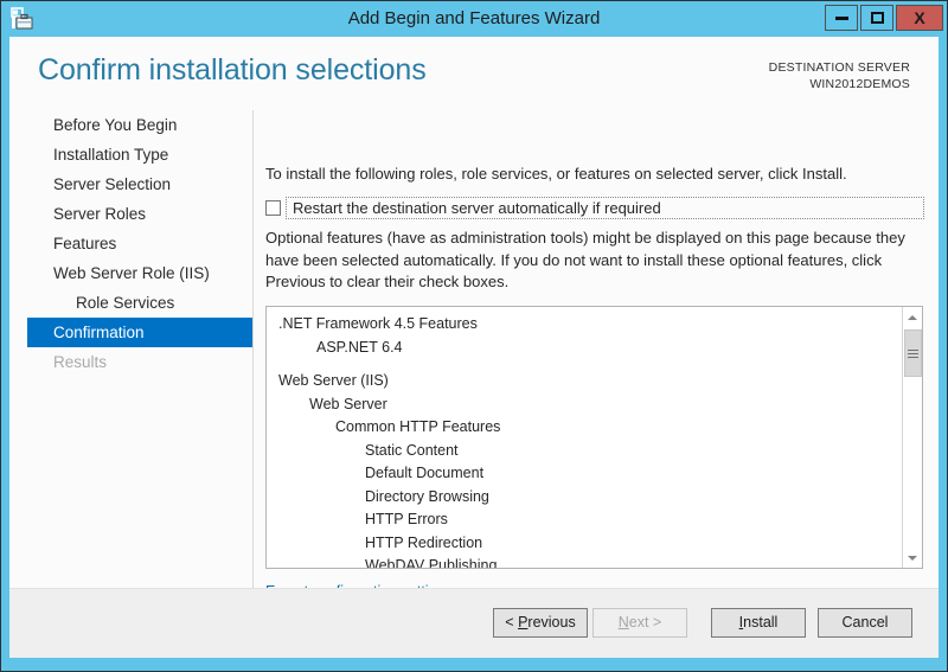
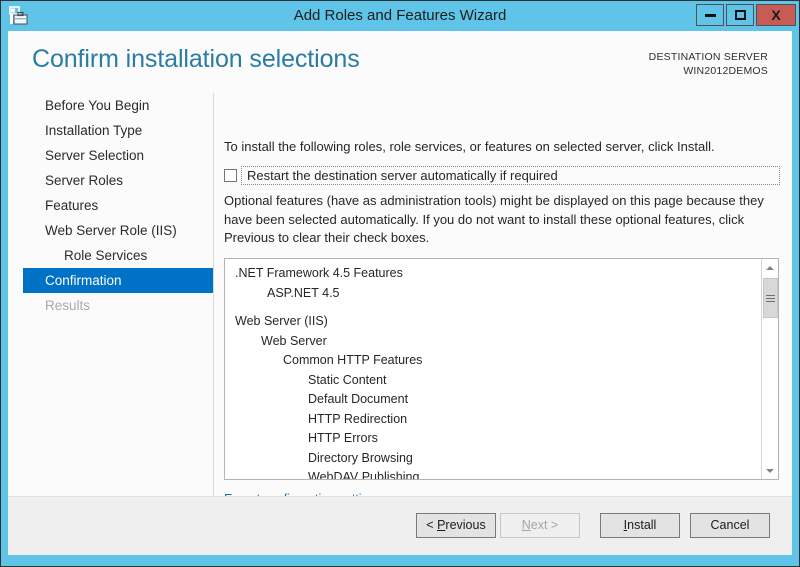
- Add Begin and Features Wizard
+ Add Roles and Features Wizard
  X
  Confirm installation selections
  DESTINATION SERVER
  WIN2012DEMOS
  Before You Begin
  Installation Type
  Server Selection
  Server Roles
  Features
  Web Server Role (IIS)
  Role Services
  Confirmation
  Results
  To install the following roles, role services, or features on selected server, click Install.
  Restart the destination server automatically if required
  Optional features (have as administration tools) might be displayed on this page because they have been selected automatically. If you do not want to install these optional features, click Previous to clear their check boxes.
  .NET Framework 4.5 Features
- ASP.NET 6.4
+ ASP.NET 4.5
  Web Server (IIS)
  Web Server
  Common HTTP Features
  Static Content
  Default Document
- Directory Browsing
+ HTTP Redirection
  HTTP Errors
- HTTP Redirection
+ Directory Browsing
  WebDAV Publishing
  < Previous
  Next >
  Install
  Cancel
